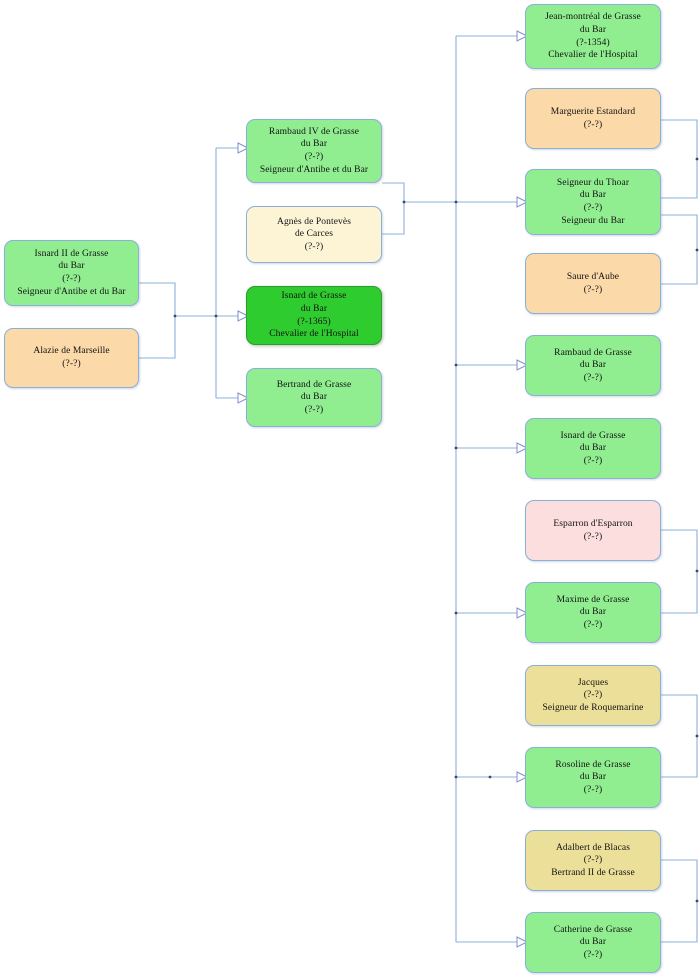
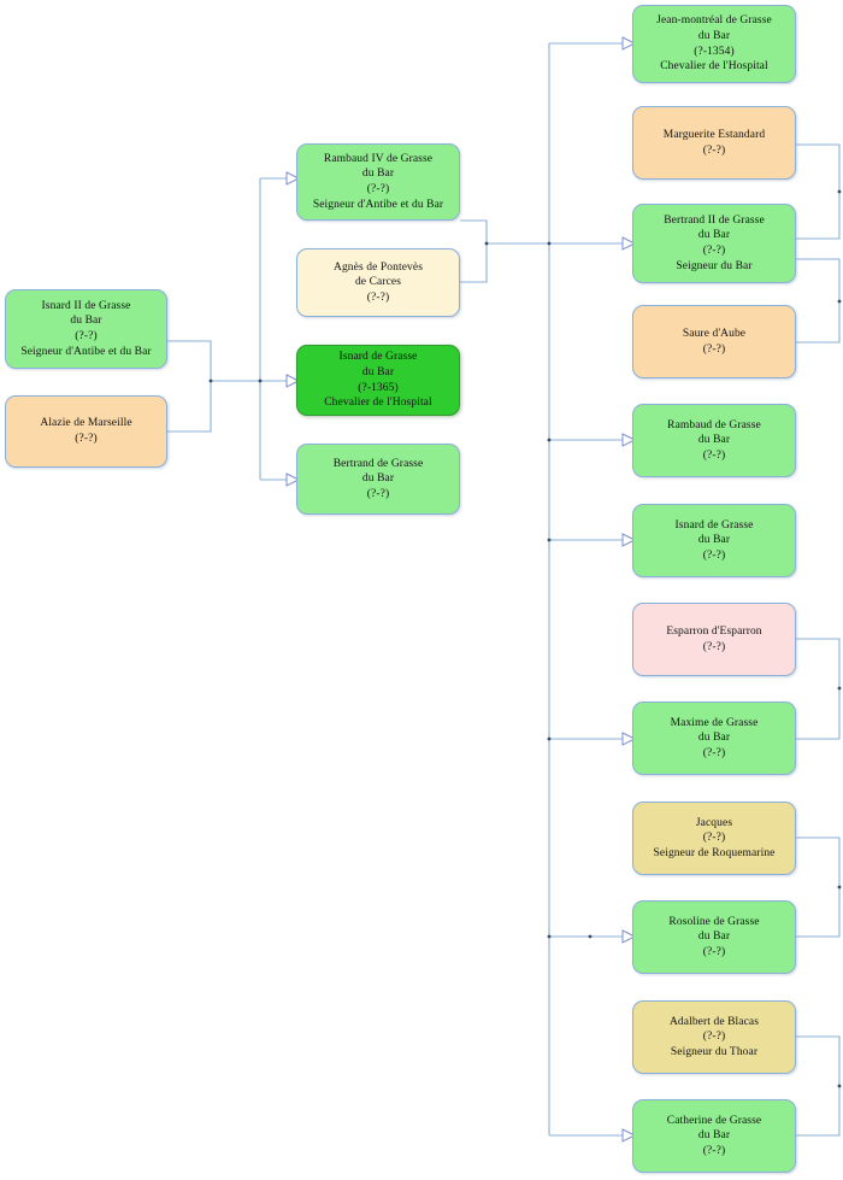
  Isnard II de Grasse
  du Bar
  (?-?)
  Seigneur d'Antibe et du Bar
  Alazie de Marseille
  (?-?)
  Rambaud IV de Grasse
  du Bar
  (?-?)
  Seigneur d'Antibe et du Bar
  Agnès de Pontevès
  de Carces
  (?-?)
  Isnard de Grasse
  du Bar
  (?-1365)
  Chevalier de l'Hospital
  Bertrand de Grasse
  du Bar
  (?-?)
  Jean-montréal de Grasse
  du Bar
  (?-1354)
  Chevalier de l'Hospital
  Marguerite Estandard
  (?-?)
- Seigneur du Thoar
+ Bertrand II de Grasse
  du Bar
  (?-?)
  Seigneur du Bar
  Saure d'Aube
  (?-?)
  Rambaud de Grasse
  du Bar
  (?-?)
  Isnard de Grasse
  du Bar
  (?-?)
  Esparron d'Esparron
  (?-?)
  Maxime de Grasse
  du Bar
  (?-?)
  Jacques
  (?-?)
  Seigneur de Roquemarine
  Rosoline de Grasse
  du Bar
  (?-?)
  Adalbert de Blacas
  (?-?)
- Bertrand II de Grasse
+ Seigneur du Thoar
  Catherine de Grasse
  du Bar
  (?-?)
